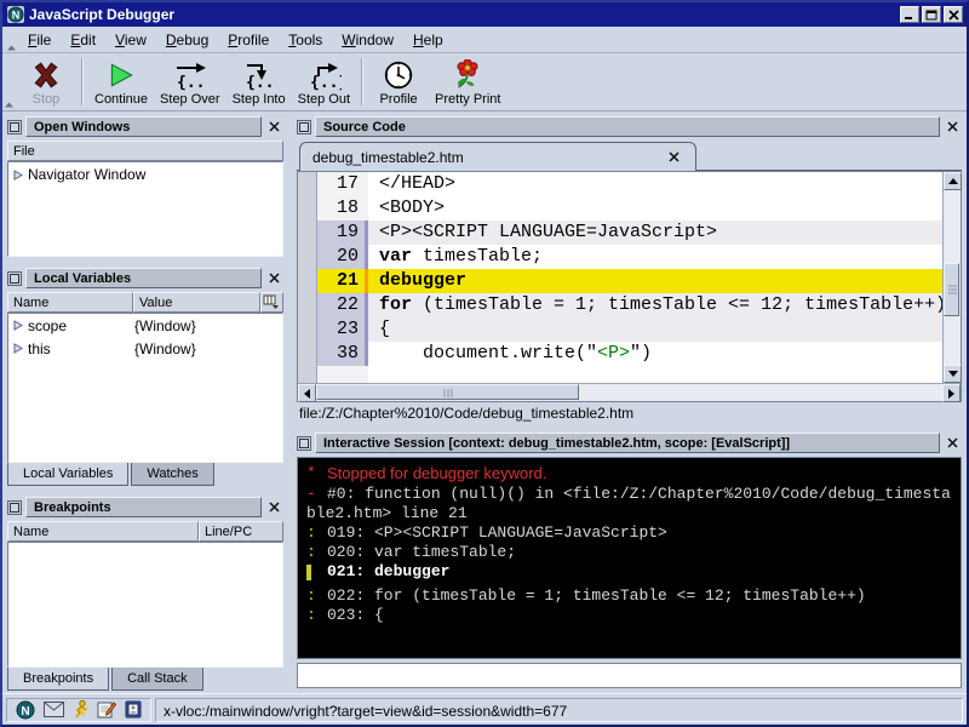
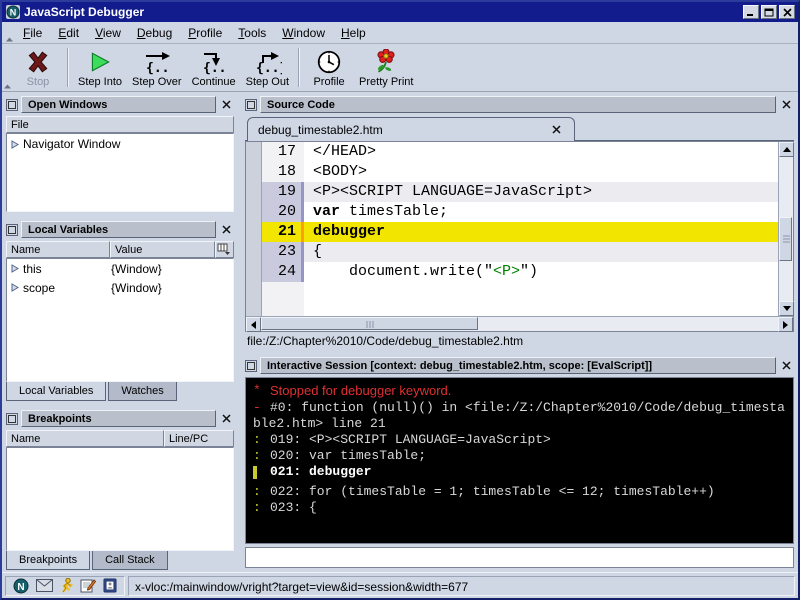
  N
  JavaScript Debugger
  File
  Edit
  View
  Debug
  Profile
  Tools
  Window
  Help
  Stop
- Continue
+ Step Into
  Step Over
- Step Into
+ Continue
  {..
  Step Out
  Profile
  Pretty Print
  Open Windows
  File
  Navigator Window
  Local Variables
  Name
  Value
- scope
+ this
  {Window}
- this
+ scope
  {Window}
  Local Variables
  Watches
  Breakpoints
  Name
  Line/PC
  Breakpoints
  Call Stack
  Source Code
  debug_timestable2.htm
  17
  </HEAD>
  18
  <BODY>
  19
  <P><SCRIPT LANGUAGE=JavaScript>
  20
  var timesTable;
  21
  debugger
- 22
- for (timesTable = 1; timesTable <= 12; timesTable++)
  23
  {
- 38
+ 24
  document.write("<P>")
  file:/Z:/Chapter%2010/Code/debug_timestable2.htm
  Interactive Session [context: debug_timestable2.htm, scope: [EvalScript]]
  * Stopped for debugger keyword.
  - #0: function (null)() in <file:/Z:/Chapter%2010/Code/debug_timestable2.htm> line 21
  : 019: <P><SCRIPT LANGUAGE=JavaScript>
  : 020: var timesTable;
  021: debugger
  : 022: for (timesTable = 1; timesTable <= 12; timesTable++)
  : 023: {
  N
  x-vloc:/mainwindow/vright?target=view&id=session&width=677
